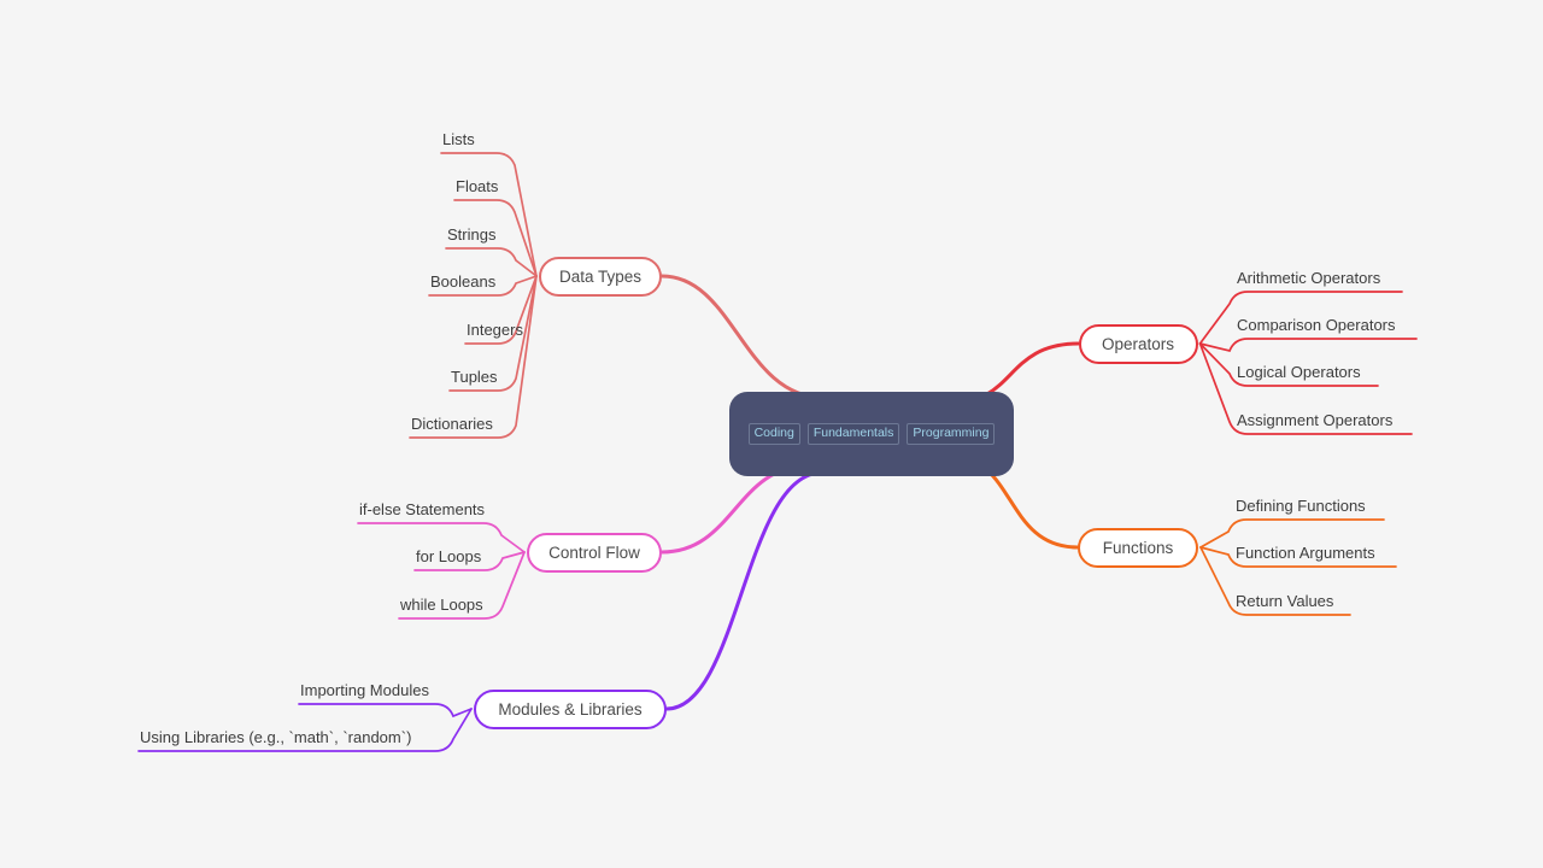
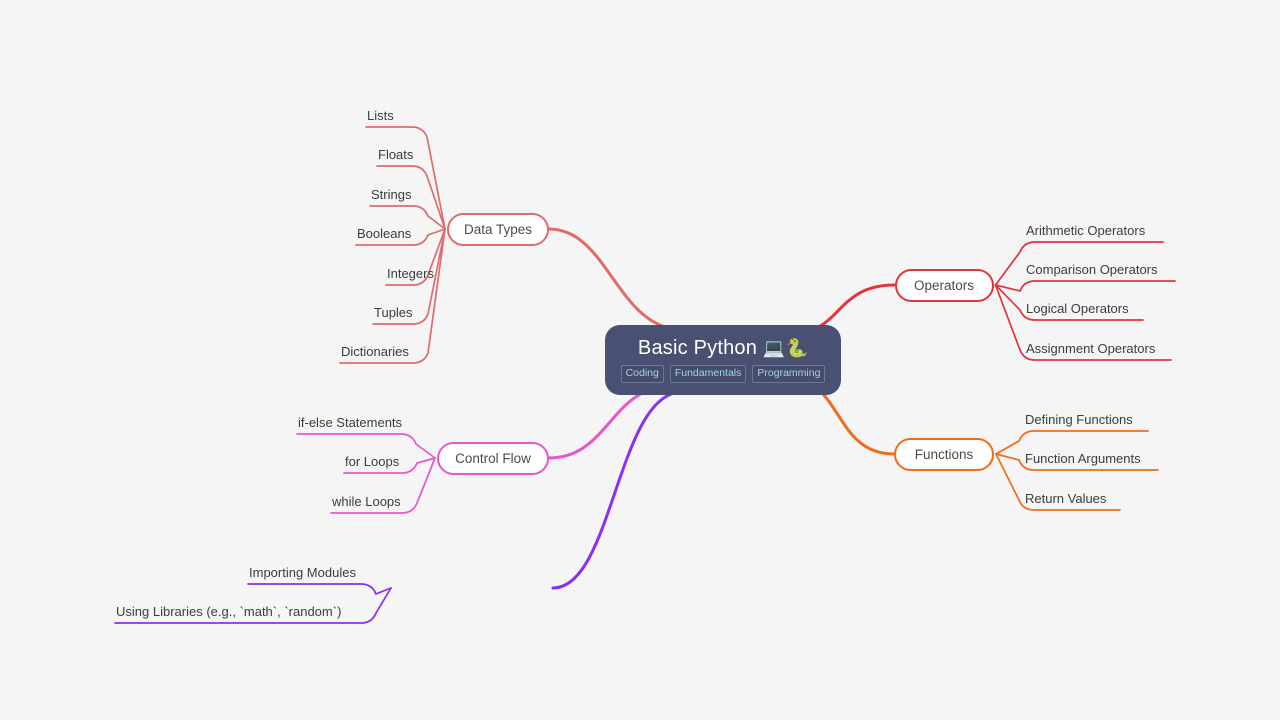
+ Basic Python 💻🐍
  Coding
  Fundamentals
  Programming
  Data Types
  Lists
  Floats
  Strings
  Booleans
  Integers
  Tuples
  Dictionaries
  Operators
  Arithmetic Operators
  Comparison Operators
  Logical Operators
  Assignment Operators
  Functions
  Defining Functions
  Function Arguments
  Return Values
  Control Flow
  if-else Statements
  for Loops
  while Loops
- Modules & Libraries
  Importing Modules
  Using Libraries (e.g., `math`, `random`)
